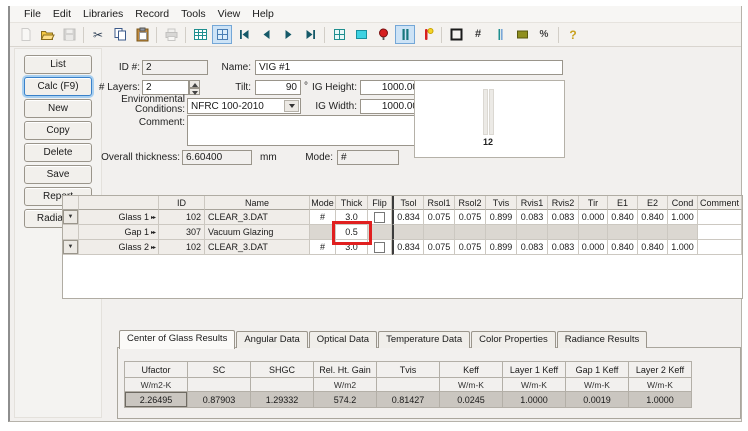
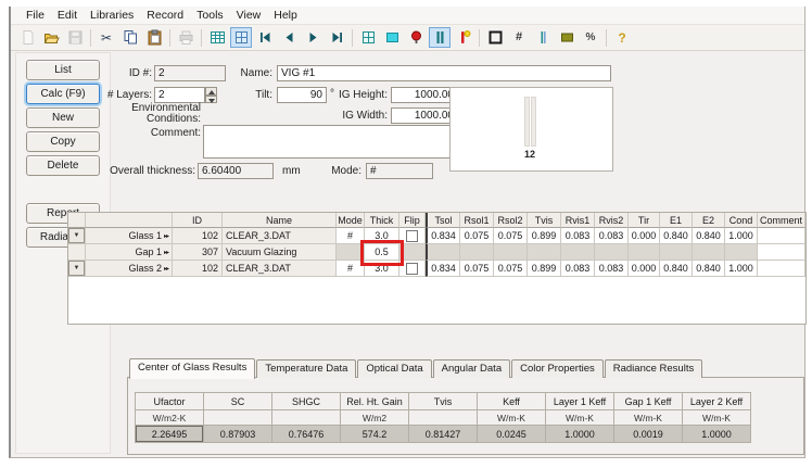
  File
  Edit
  Libraries
  Record
  Tools
  View
  Help
  ✂
  #
  %
  ?
  List
  Calc (F9)
  New
  Copy
  Delete
- Save
  ID #:
  2
  Name:
  VIG #1
  # Layers:
  2
  Tilt:
  90
  °
  IG Height:
  1000.0
  Environmental
  Conditions:
- NFRC 100-2010
  IG Width:
  1000.0
  Comment:
  Overall thickness:
  6.60400
  mm
  Mode:
  #
  12
  ID
  Name
  Mode
  Thick
  Flip
  Tsol
  Rsol1
  Rsol2
  Tvis
  Rvis1
  Rvis2
  Tir
  E1
  E2
  Cond
  Comment
  Glass 1
  102
  CLEAR_3.DAT
  #
  3.0
  0.834
  0.075
  0.075
  0.899
  0.083
  0.083
  0.000
  0.840
  0.840
  1.000
  Gap 1
  307
  Vacuum Glazing
  0.5
  Glass 2
  102
  CLEAR_3.DAT
  #
  3.0
  0.834
  0.075
  0.075
  0.899
  0.083
  0.083
  0.000
  0.840
  0.840
  1.000
  Center of Glass Results
- Angular Data
+ Temperature Data
  Optical Data
- Temperature Data
+ Angular Data
  Color Properties
  Radiance Results
  Ufactor
  SC
  SHGC
  Rel. Ht. Gain
  Tvis
  Keff
  Layer 1 Keff
  Gap 1 Keff
  Layer 2 Keff
  W/m2-K
  W/m2
  W/m-K
  W/m-K
  W/m-K
  W/m-K
  2.26495
  0.87903
- 1.29332
+ 0.76476
  574.2
  0.81427
  0.0245
  1.0000
  0.0019
  1.0000
